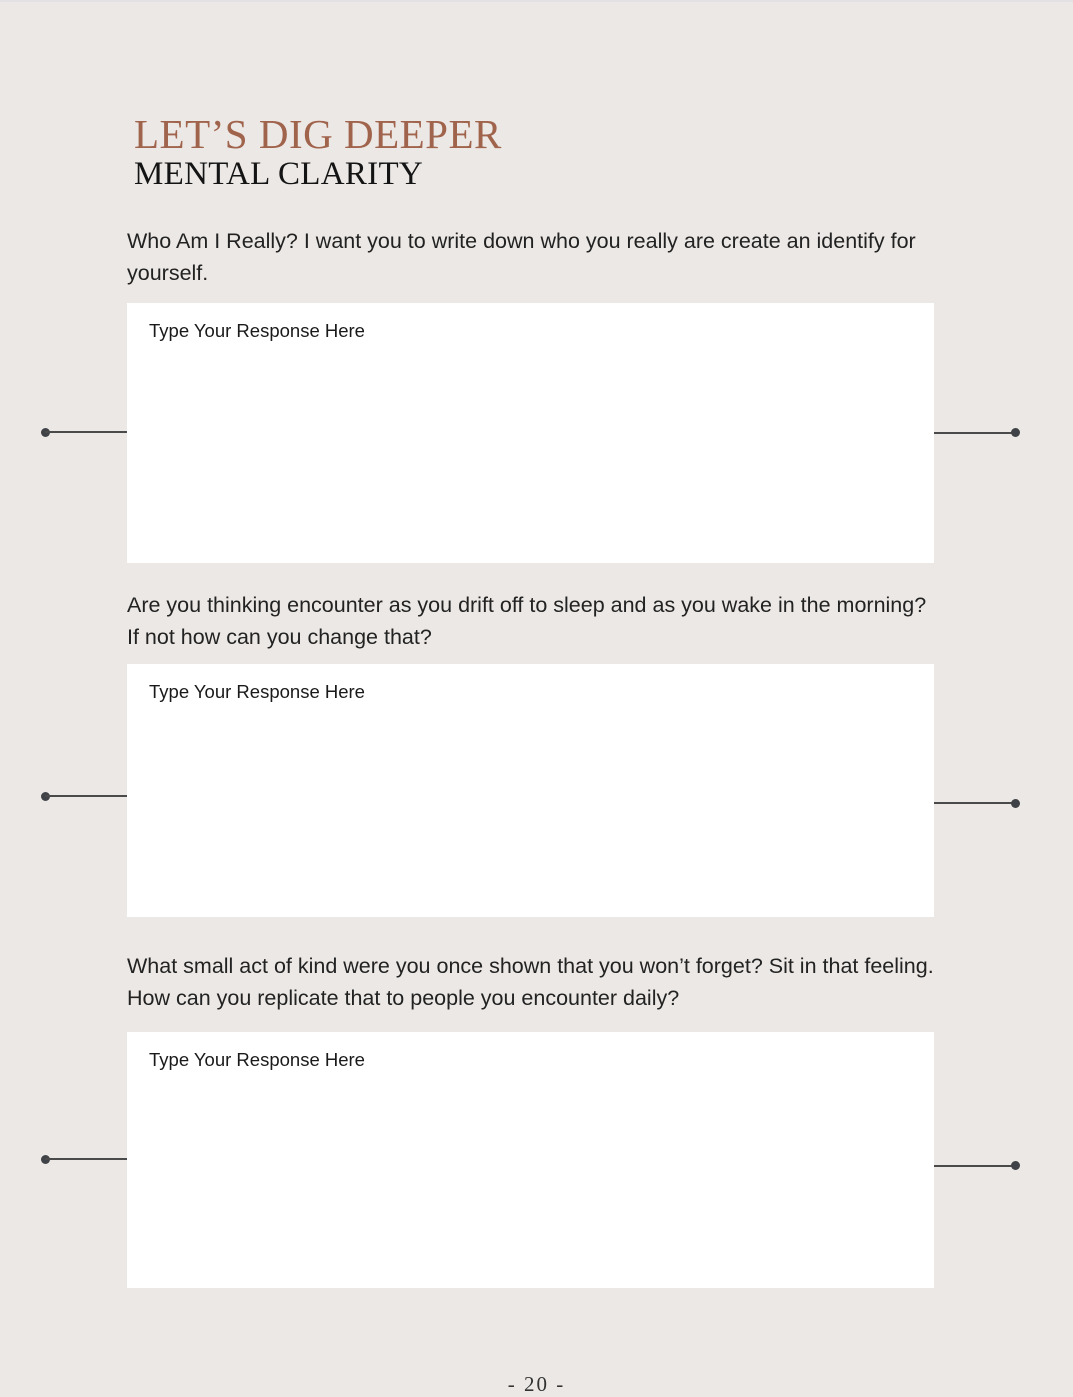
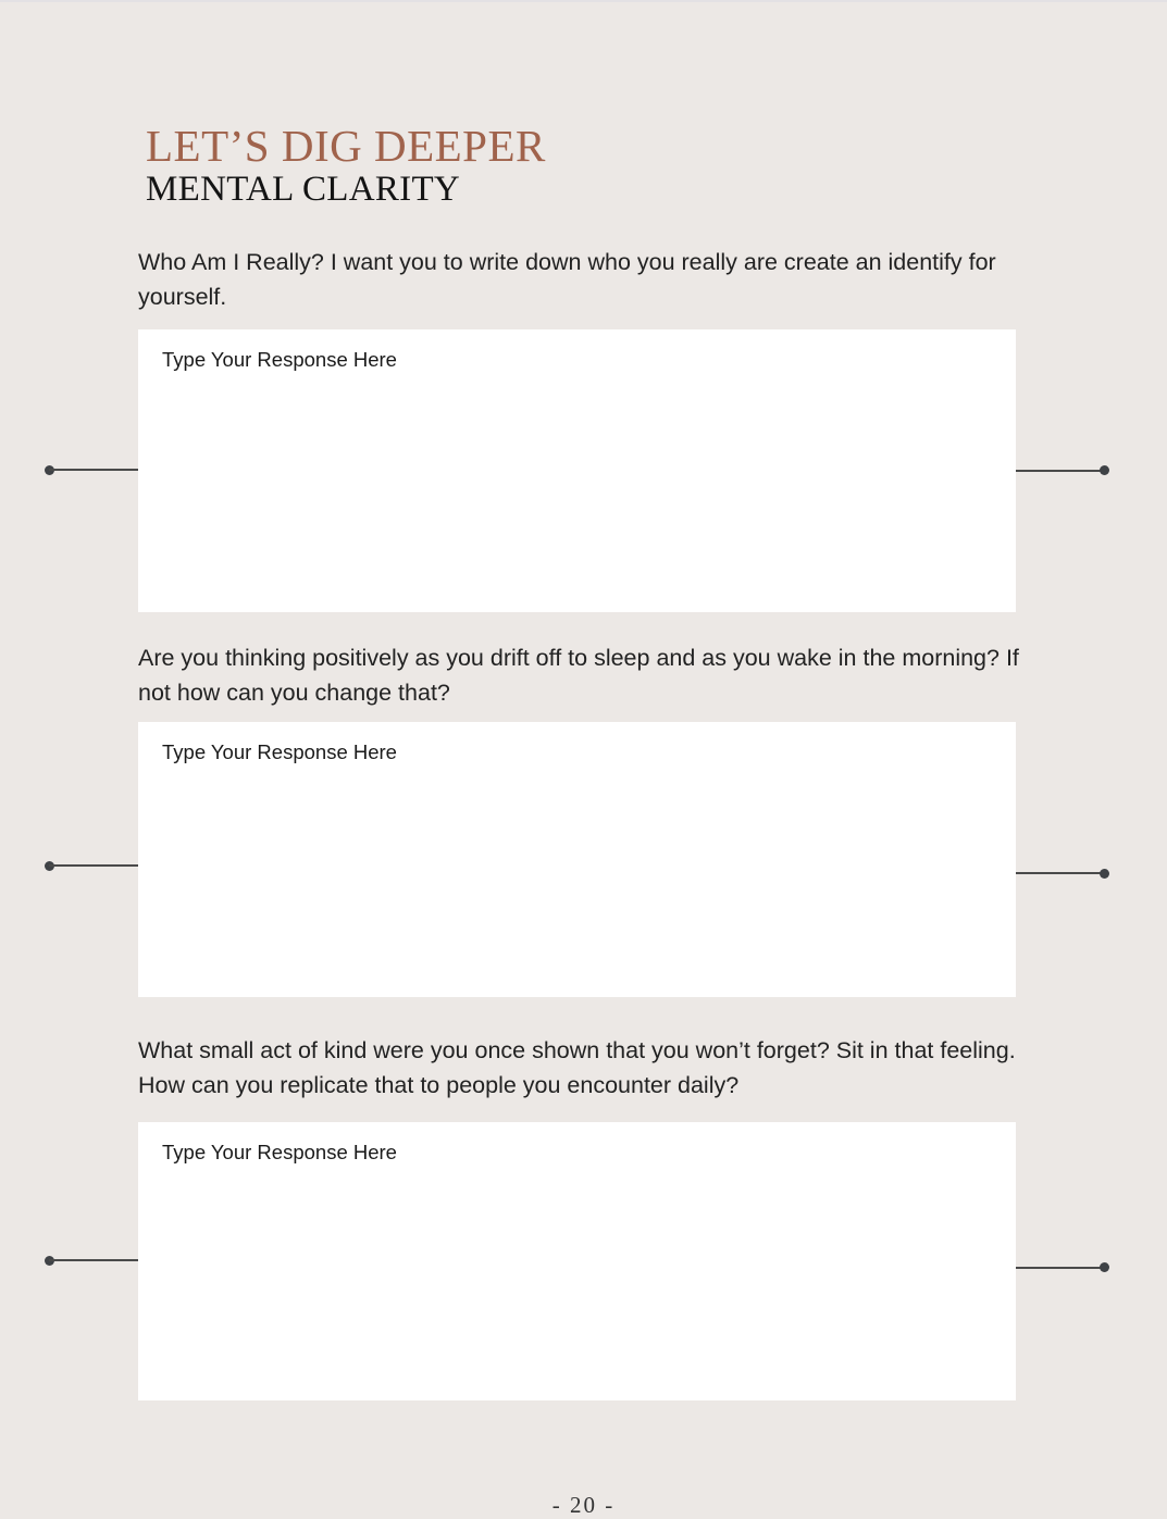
  LET’S DIG DEEPER
  MENTAL CLARITY
  Who Am I Really? I want you to write down who you really are create an identify for yourself.
  Type Your Response Here
- Are you thinking encounter as you drift off to sleep and as you wake in the morning? If not how can you change that?
+ Are you thinking positively as you drift off to sleep and as you wake in the morning? If not how can you change that?
  Type Your Response Here
  What small act of kind were you once shown that you won’t forget? Sit in that feeling. How can you replicate that to people you encounter daily?
  Type Your Response Here
  - 20 -
